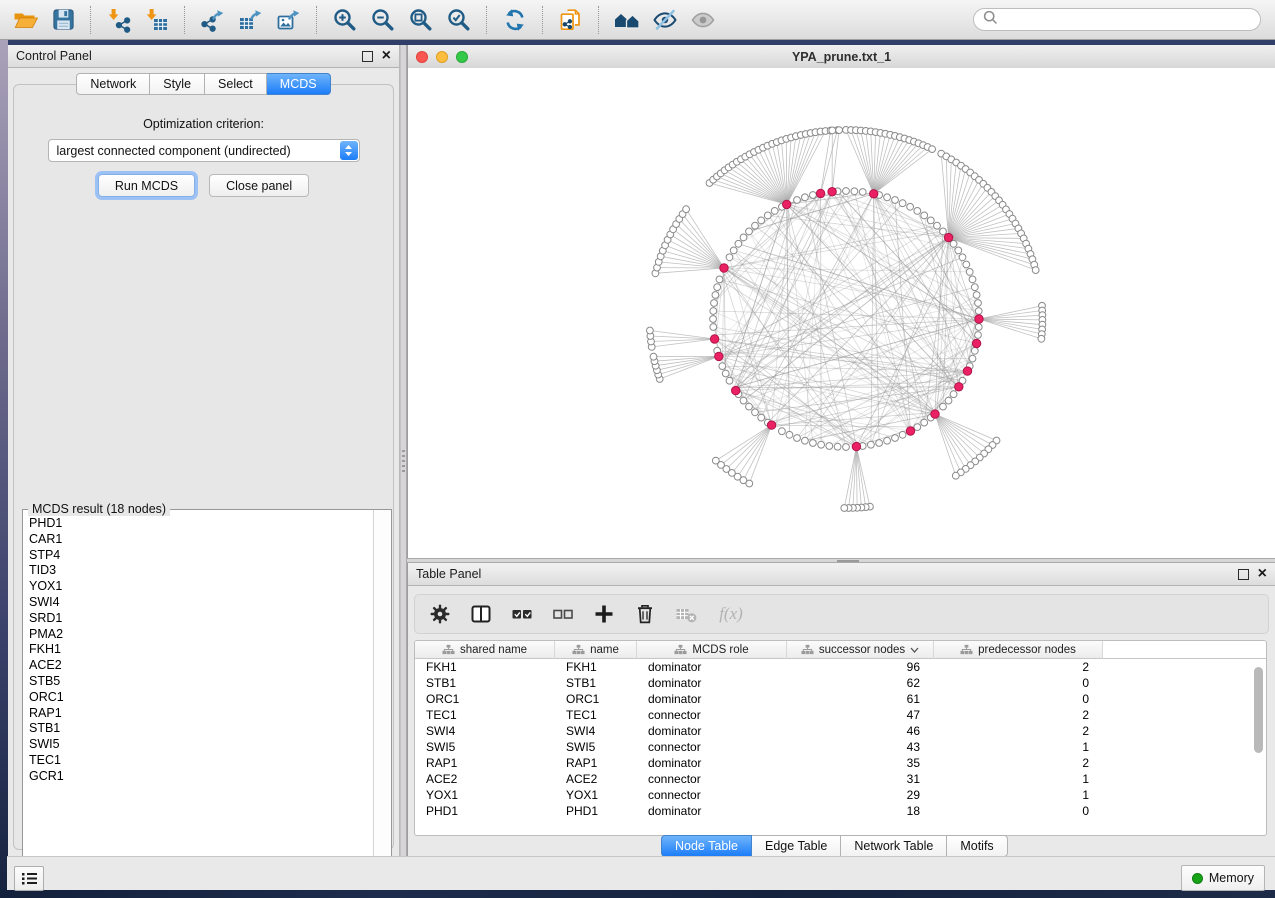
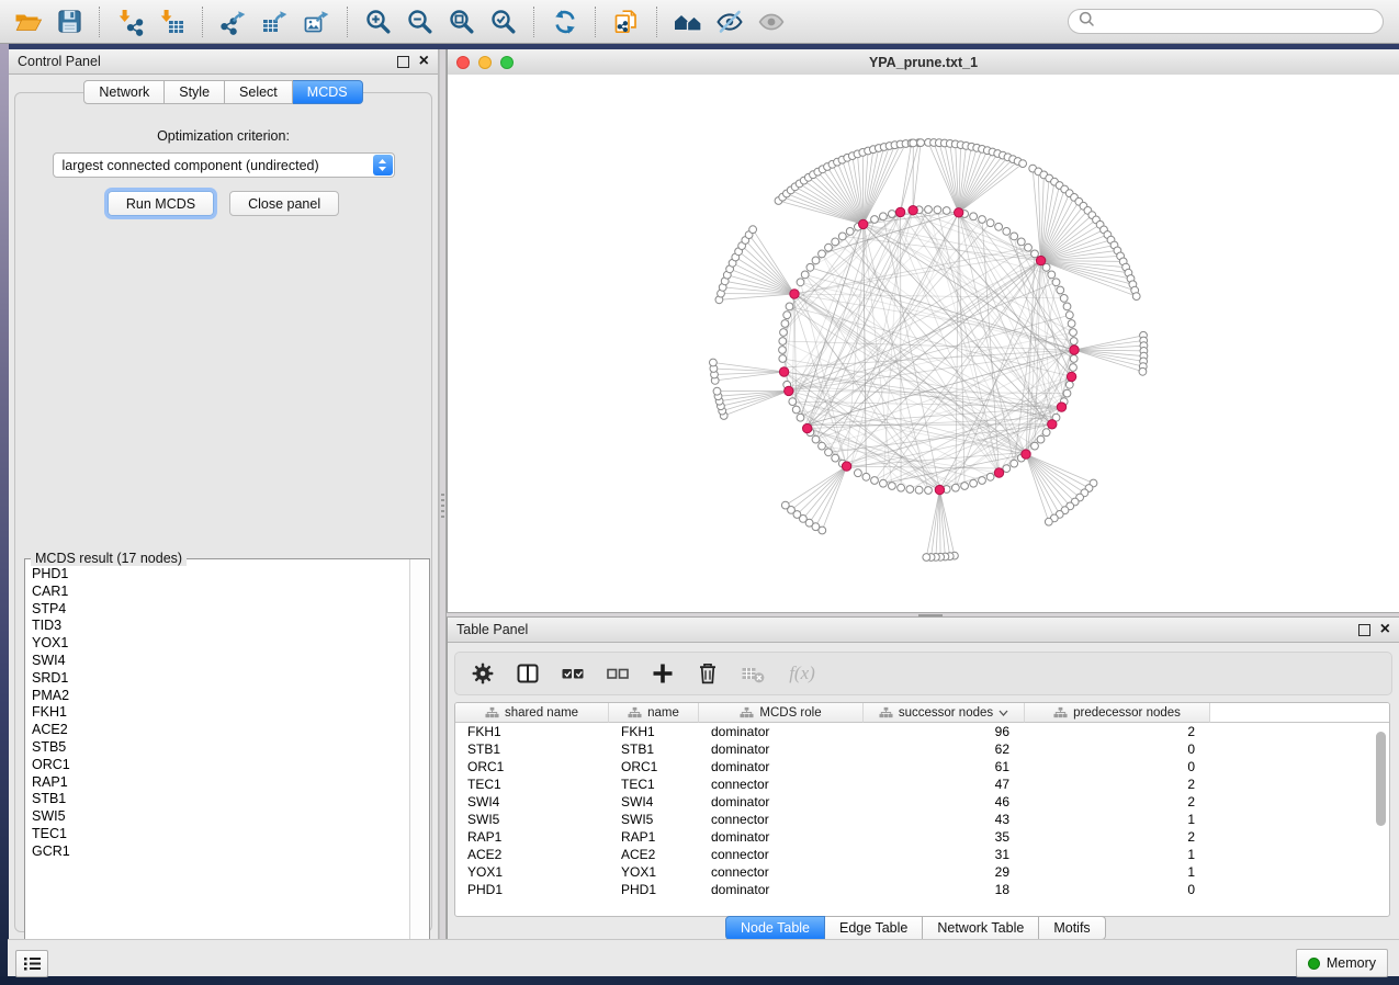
  Control Panel
  ×
  Network
  Style
  Select
  MCDS
  Optimization criterion:
  largest connected component (undirected)
  Run MCDS
  Close panel
- MCDS result (18 nodes)
+ MCDS result (17 nodes)
  PHD1
  CAR1
  STP4
  TID3
  YOX1
  SWI4
  SRD1
  PMA2
  FKH1
  ACE2
  STB5
  ORC1
  RAP1
  STB1
  SWI5
  TEC1
  GCR1
  YPA_prune.txt_1
  Table Panel
  ×
  f(x)
  shared name
  name
  MCDS role
  successor nodes
  predecessor nodes
  FKH1
  FKH1
  dominator
  96
  2
  STB1
  STB1
  dominator
  62
  0
  ORC1
  ORC1
  dominator
  61
  0
  TEC1
  TEC1
  connector
  47
  2
  SWI4
  SWI4
  dominator
  46
  2
  SWI5
  SWI5
  connector
  43
  1
  RAP1
  RAP1
  dominator
  35
  2
  ACE2
  ACE2
  connector
  31
  1
  YOX1
  YOX1
  connector
  29
  1
  PHD1
  PHD1
  dominator
  18
  0
  Node Table
  Edge Table
  Network Table
  Motifs
  Memory
